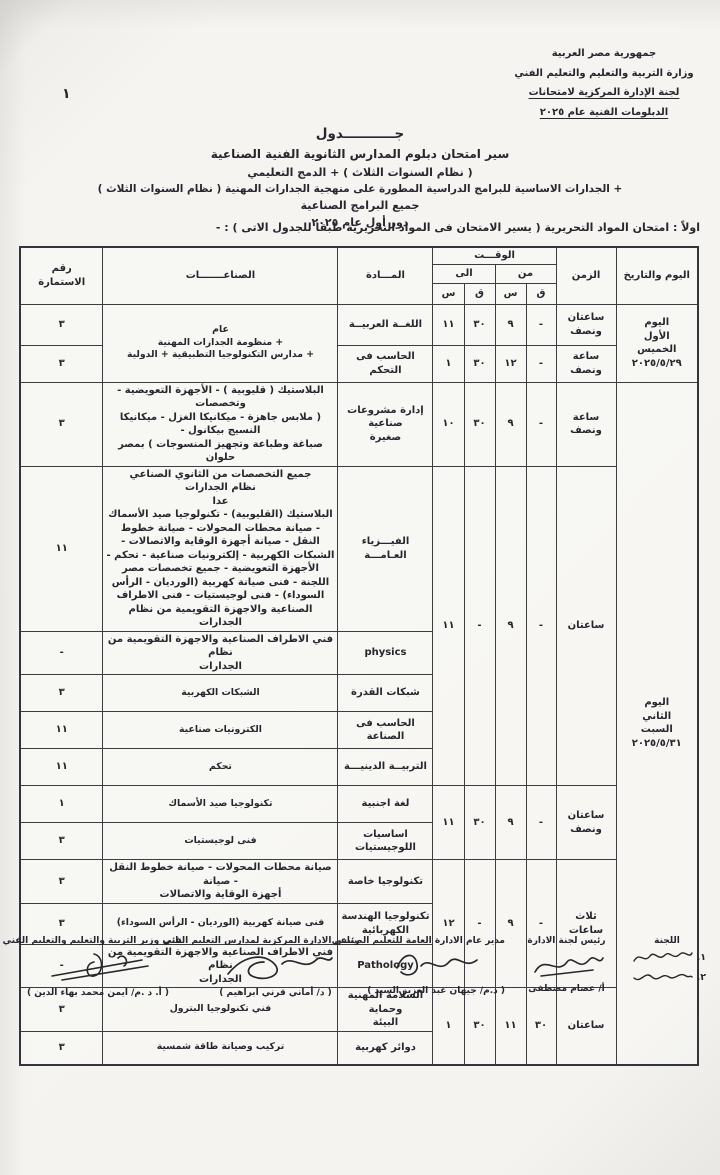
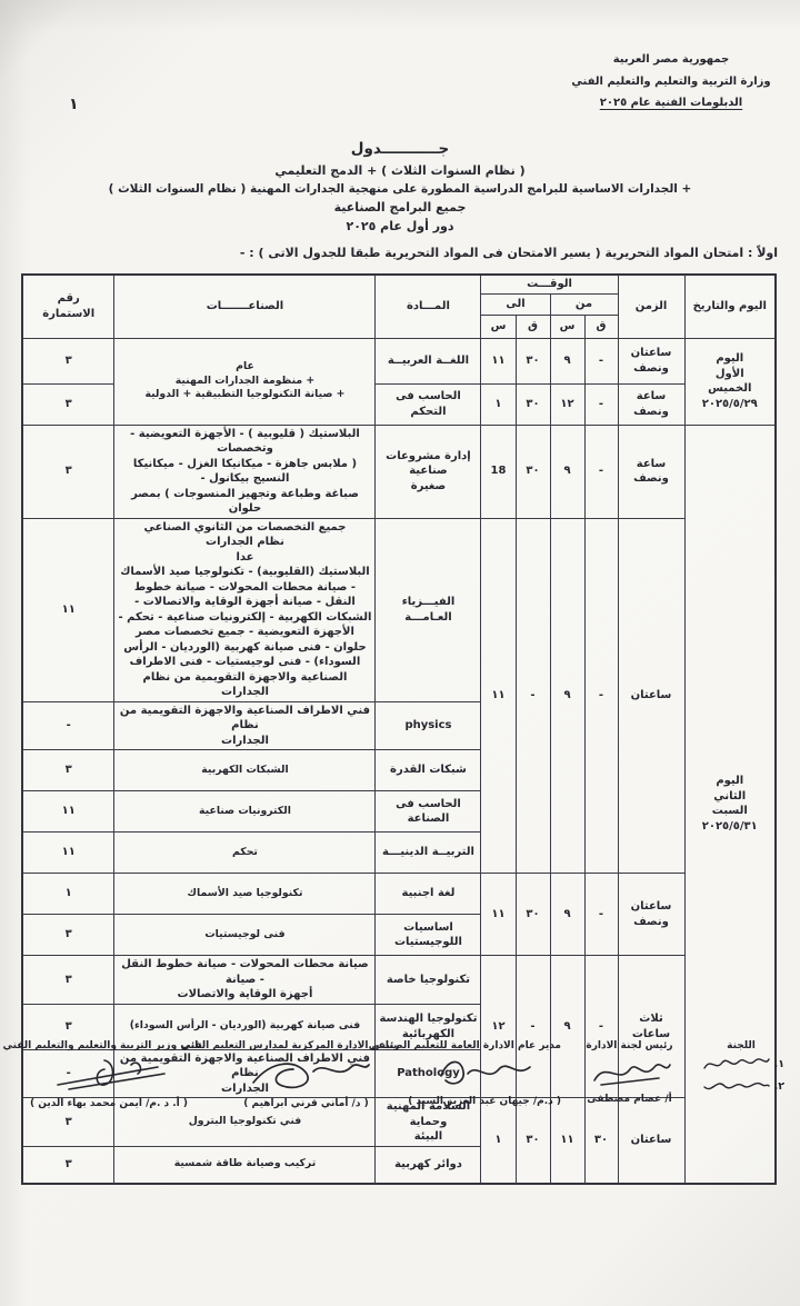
  ١
  جمهورية مصر العربية
  وزارة التربية والتعليم والتعليم الفني
- لجنة الإدارة المركزية لامتحانات
  الدبلومات الفنية عام ٢٠٢٥
  جـــــــــــدول
- سير امتحان دبلوم المدارس الثانوية الفنية الصناعية
  ( نظام السنوات الثلاث ) + الدمج التعليمي
  + الجدارات الاساسية للبرامج الدراسية المطورة على منهجية الجدارات المهنية ( نظام السنوات الثلاث )
  جميع البرامج الصناعية
  دور أول عام ٢٠٢٥
  اولاً : امتحان المواد التحريرية ( يسير الامتحان فى المواد التحريرية طبقا للجدول الاتى ) : -
  اليوم والتاريخ	الزمن	الوقـــت	المـــادة	الصناعـــــــات	رقم الاستمارة
  من	الى
  ق	س	ق	س
- اليوم الأول الخميس ٢٠٢٥/٥/٢٩	ساعتان ونصف	-	٩	٣٠	١١	اللغــة العربيــة	عام + منظومة الجدارات المهنية + مدارس التكنولوجيا التطبيقية + الدولية	٣
+ اليوم الأول الخميس ٢٠٢٥/٥/٢٩	ساعتان ونصف	-	٩	٣٠	١١	اللغــة العربيــة	عام + منظومة الجدارات المهنية + صيانة التكنولوجيا التطبيقية + الدولية	٣
  ساعة ونصف	-	١٢	٣٠	١	الحاسب فى التحكم	٣
- اليوم الثاني السبت ٢٠٢٥/٥/٣١	ساعة ونصف	-	٩	٣٠	١٠	إدارة مشروعات صناعية صغيرة	البلاستيك ( قليوبية ) - الأجهزة التعويضية - وتخصصات ( ملابس جاهزة - ميكانيكا الغزل - ميكانيكا النسيج بيكانول - صباغة وطباعة وتجهيز المنسوجات ) بمصر حلوان	٣
+ اليوم الثاني السبت ٢٠٢٥/٥/٣١	ساعة ونصف	-	٩	٣٠	18	إدارة مشروعات صناعية صغيرة	البلاستيك ( قليوبية ) - الأجهزة التعويضية - وتخصصات ( ملابس جاهزة - ميكانيكا الغزل - ميكانيكا النسيج بيكانول - صباغة وطباعة وتجهيز المنسوجات ) بمصر حلوان	٣
- ساعتان	-	٩	-	١١	الفيـــزياء العـامـــة	جميع التخصصات من الثانوي الصناعي نظام الجدارات عدا البلاستيك (القليوبية) - تكنولوجيا صيد الأسماك - صيانة محطات المحولات - صيانة خطوط النقل - صيانة أجهزة الوقاية والاتصالات - الشبكات الكهربية - إلكترونيات صناعية - تحكم - الأجهزة التعويضية - جميع تخصصات مصر اللجنة - فنى صيانة كهربية (الورديان - الرأس السوداء) - فنى لوجيستيات - فنى الاطراف الصناعية والاجهزة التقويمية من نظام الجدارات	١١
+ ساعتان	-	٩	-	١١	الفيـــزياء العـامـــة	جميع التخصصات من الثانوي الصناعي نظام الجدارات عدا البلاستيك (القليوبية) - تكنولوجيا صيد الأسماك - صيانة محطات المحولات - صيانة خطوط النقل - صيانة أجهزة الوقاية والاتصالات - الشبكات الكهربية - إلكترونيات صناعية - تحكم - الأجهزة التعويضية - جميع تخصصات مصر حلوان - فنى صيانة كهربية (الورديان - الرأس السوداء) - فنى لوجيستيات - فنى الاطراف الصناعية والاجهزة التقويمية من نظام الجدارات	١١
  physics	فني الاطراف الصناعية والاجهزة التقويمية من نظام الجدارات	-
  شبكات القدرة	الشبكات الكهربية	٣
  الحاسب فى الصناعة	الكترونيات صناعية	١١
  التربيــة الدينيـــة	تحكم	١١
  ساعتان ونصف	-	٩	٣٠	١١	لغة اجنبية	تكنولوجيا صيد الأسماك	١
  اساسيات اللوجيستيات	فنى لوجيستيات	٣
  ثلاث ساعات	-	٩	-	١٢	تكنولوجيا خاصة	صيانة محطات المحولات - صيانة خطوط النقل - صيانة أجهزة الوقاية والاتصالات	٣
  تكنولوجيا الهندسة الكهربائية	فنى صيانة كهربية (الورديان - الرأس السوداء)	٣
  Pathology	فني الاطراف الصناعية والاجهزة التقويمية من نظام الجدارات	-
  ساعتان	٣٠	١١	٣٠	١	السلامة المهنية وحماية البيئة	فني تكنولوجيا البترول	٣
  دوائر كهربية	تركيب وصيانة طاقة شمسية	٣
  اللجنة
  ١.
  ٢.
  رئيس لجنة الادارة
  أ/ عصام مصطفى
  مدير عام الادارة العامة للتعليم الصناعي
  ( د.م/ جيهان عبد العزيز السيد )
  رئيس الادارة المركزية لمدارس التعليم الفني
  ( د/ أماني قرني ابراهيم )
  نائب وزير التربية والتعليم والتعليم الفني
  ( أ. د .م/ ايمن محمد بهاء الدين )
